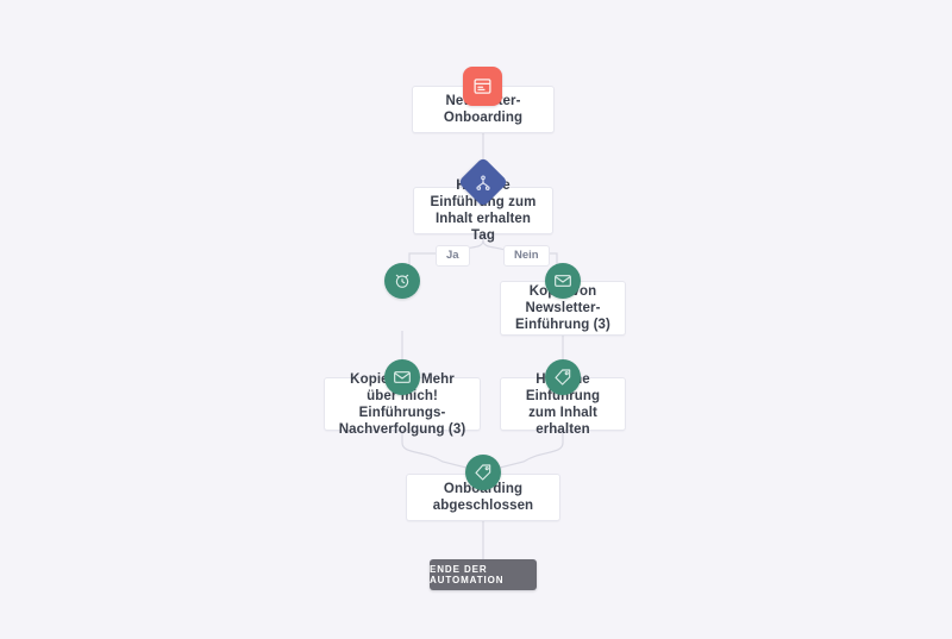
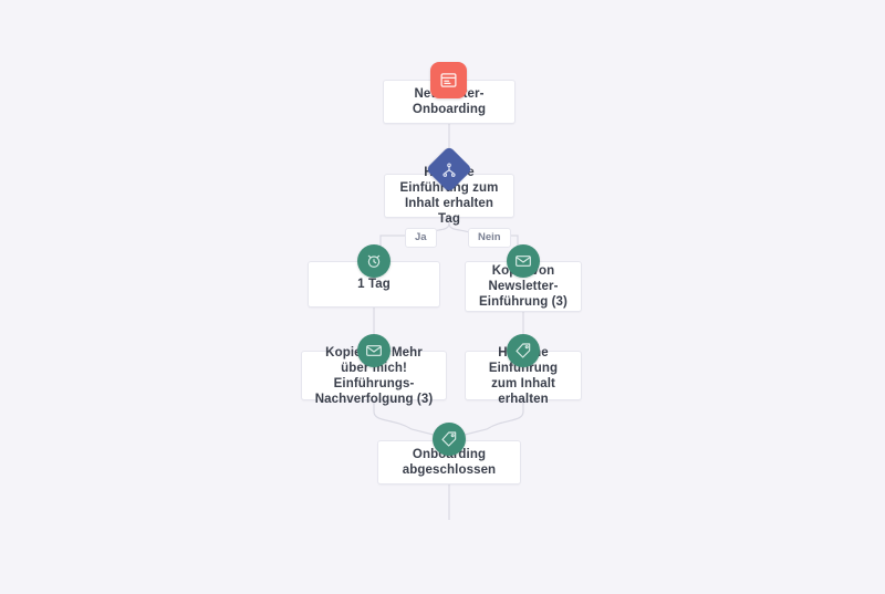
  Neer-Onboarding
  e Einführng zum Inhalt erhalten Tag
  Ja
  Nein
+ 1 Tag
  Koon Newsletter-Einführung (3)
  Kopi Mehr über mich! Einführungs-Nachverfolgung (3)
  He Einführung zum Inhalt erhalten
  Onbrding abgeschlossen
- ENDE DER AUTOMATION
